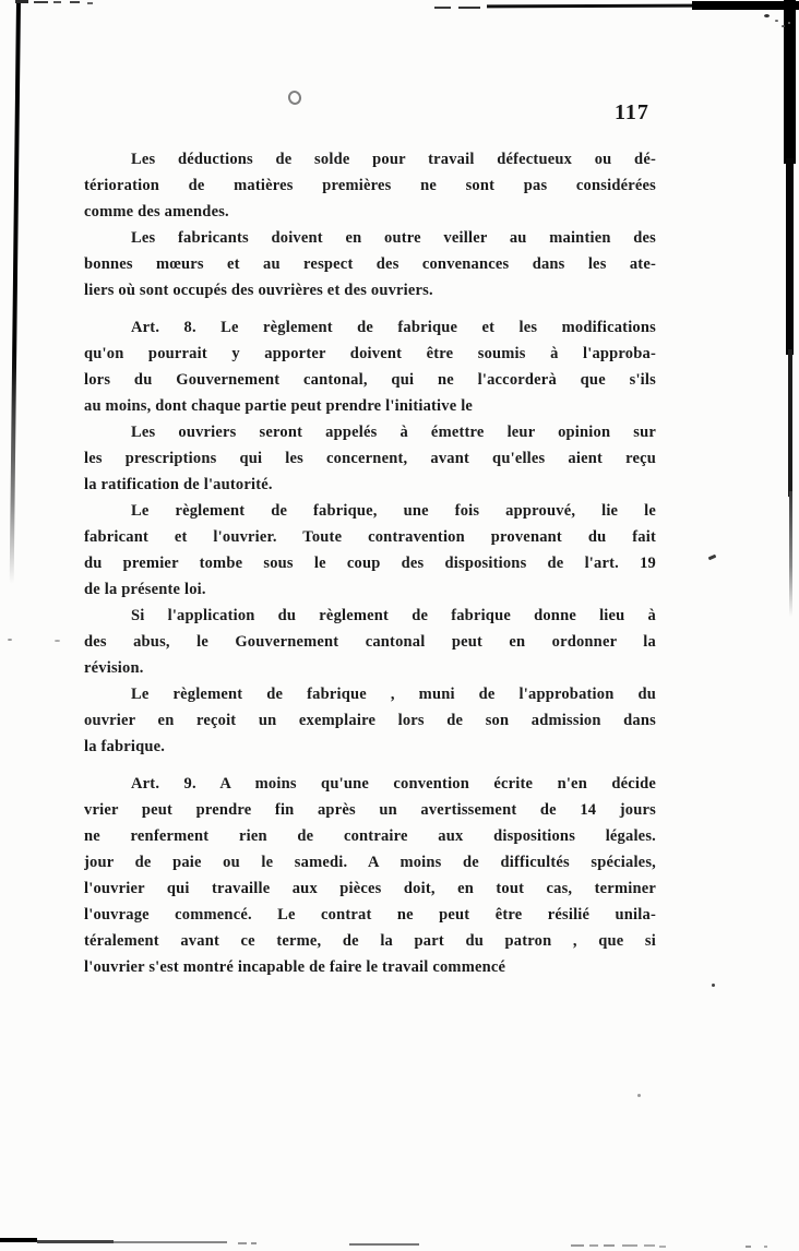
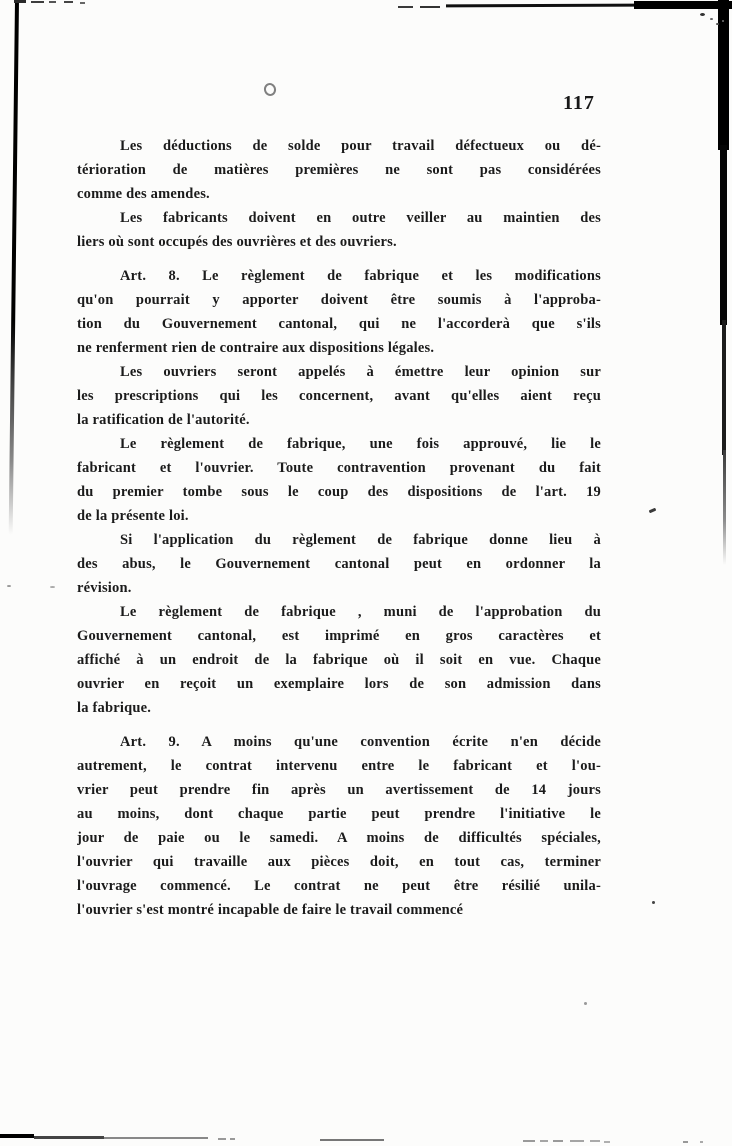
  117
  Les déductions de solde pour travail défectueux ou dé-
  térioration de matières premières ne sont pas considérées
  comme des amendes.
  Les fabricants doivent en outre veiller au maintien des
- bonnes mœurs et au respect des convenances dans les ate-
  liers où sont occupés des ouvrières et des ouvriers.
  Art. 8. Le règlement de fabrique et les modifications
  qu'on pourrait y apporter doivent être soumis à l'approba-
- lors du Gouvernement cantonal, qui ne l'accorderà que s'ils
+ tion du Gouvernement cantonal, qui ne l'accorderà que s'ils
- au moins, dont chaque partie peut prendre l'initiative le
+ ne renferment rien de contraire aux dispositions légales.
  Les ouvriers seront appelés à émettre leur opinion sur
  les prescriptions qui les concernent, avant qu'elles aient reçu
  la ratification de l'autorité.
  Le règlement de fabrique, une fois approuvé, lie le
  fabricant et l'ouvrier. Toute contravention provenant du fait
  du premier tombe sous le coup des dispositions de l'art. 19
  de la présente loi.
  Si l'application du règlement de fabrique donne lieu à
  des abus, le Gouvernement cantonal peut en ordonner la
  révision.
  Le règlement de fabrique , muni de l'approbation du
+ Gouvernement cantonal, est imprimé en gros caractères et
+ affiché à un endroit de la fabrique où il soit en vue. Chaque
  ouvrier en reçoit un exemplaire lors de son admission dans
  la fabrique.
  Art. 9. A moins qu'une convention écrite n'en décide
+ autrement, le contrat intervenu entre le fabricant et l'ou-
  vrier peut prendre fin après un avertissement de 14 jours
- ne renferment rien de contraire aux dispositions légales.
+ au moins, dont chaque partie peut prendre l'initiative le
  jour de paie ou le samedi. A moins de difficultés spéciales,
  l'ouvrier qui travaille aux pièces doit, en tout cas, terminer
  l'ouvrage commencé. Le contrat ne peut être résilié unila-
- téralement avant ce terme, de la part du patron , que si
  l'ouvrier s'est montré incapable de faire le travail commencé
